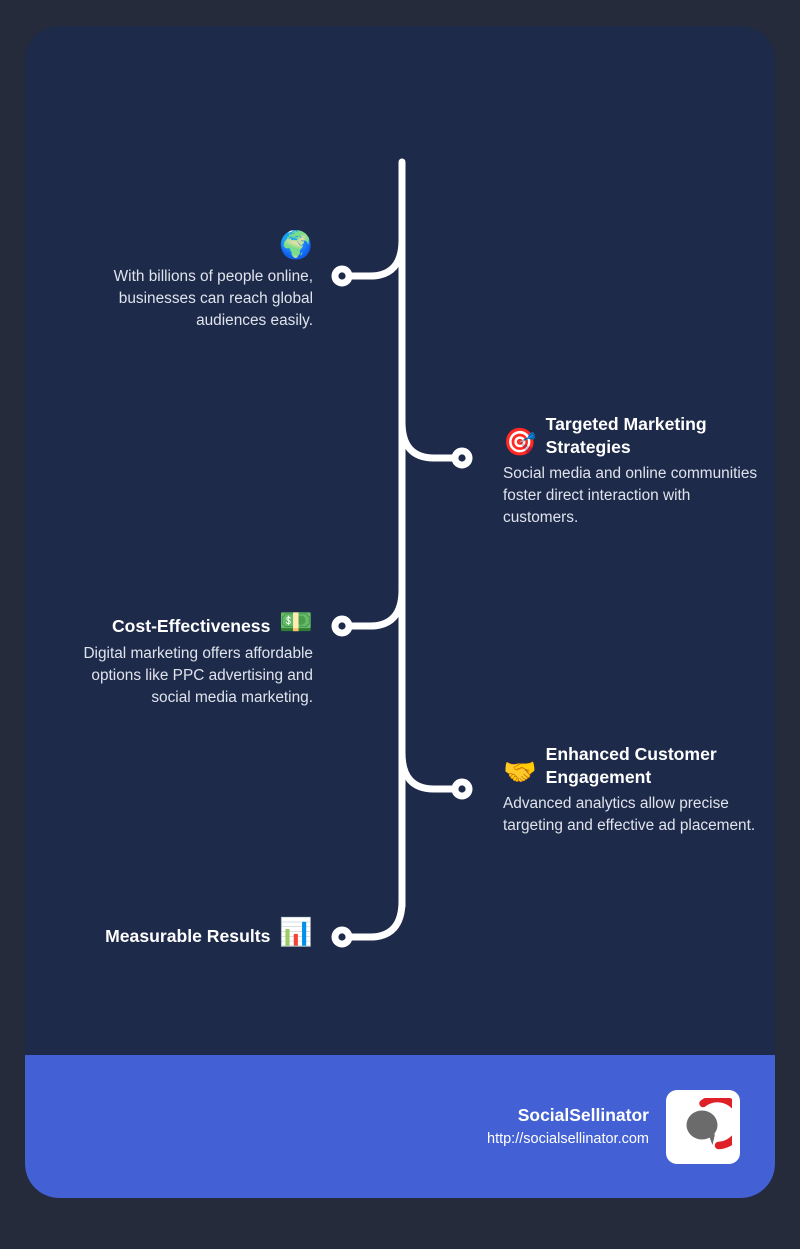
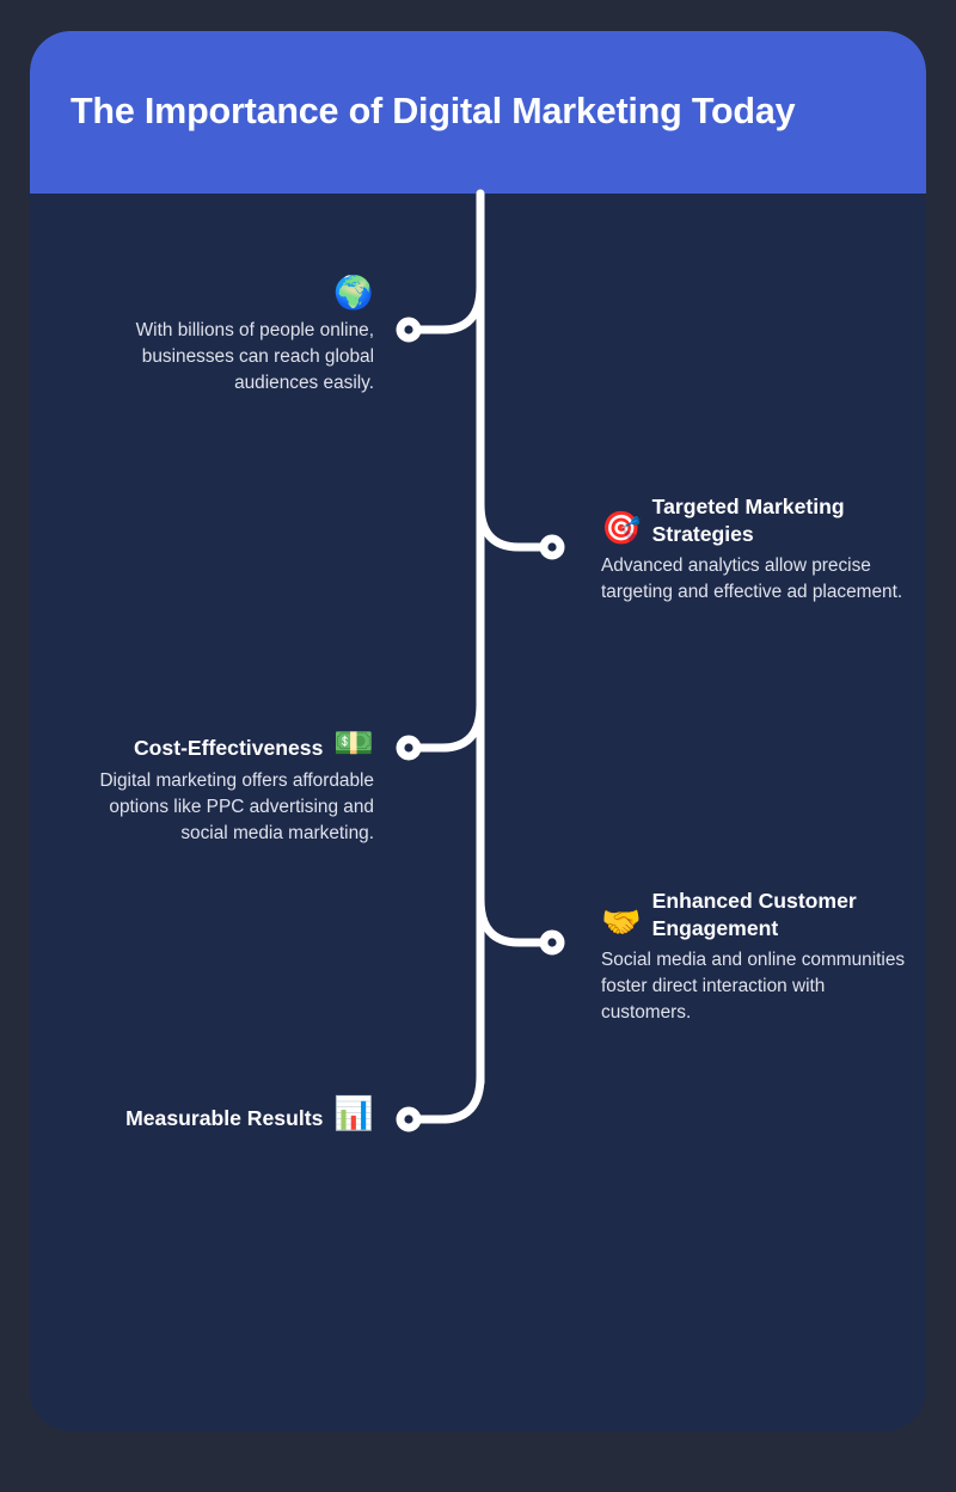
+ The Importance of Digital Marketing Today
  🌍
  With billions of people online, businesses can reach global audiences easily.
  Targeted Marketing Strategies
  🎯
- Social media and online communities foster direct interaction with customers.
+ Advanced analytics allow precise targeting and effective ad placement.
  Cost-Effectiveness
  💵
  Digital marketing offers affordable options like PPC advertising and social media marketing.
  Enhanced Customer Engagement
  🤝
- Advanced analytics allow precise targeting and effective ad placement.
+ Social media and online communities foster direct interaction with customers.
  Measurable Results
  📊
- SocialSellinator
- http://socialsellinator.com
